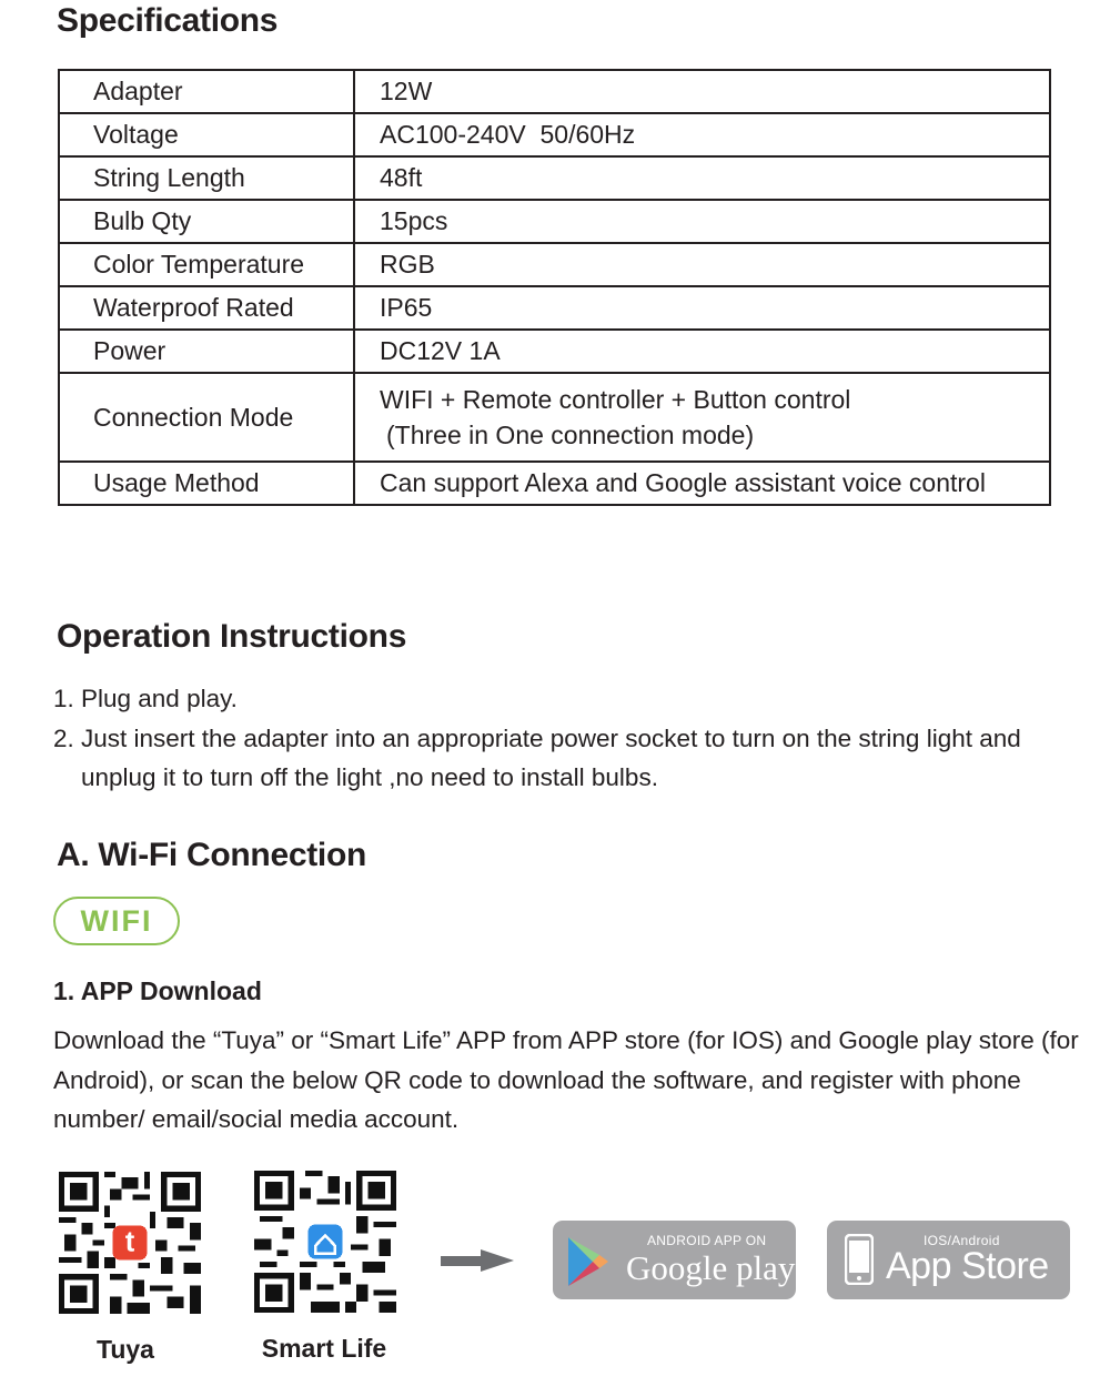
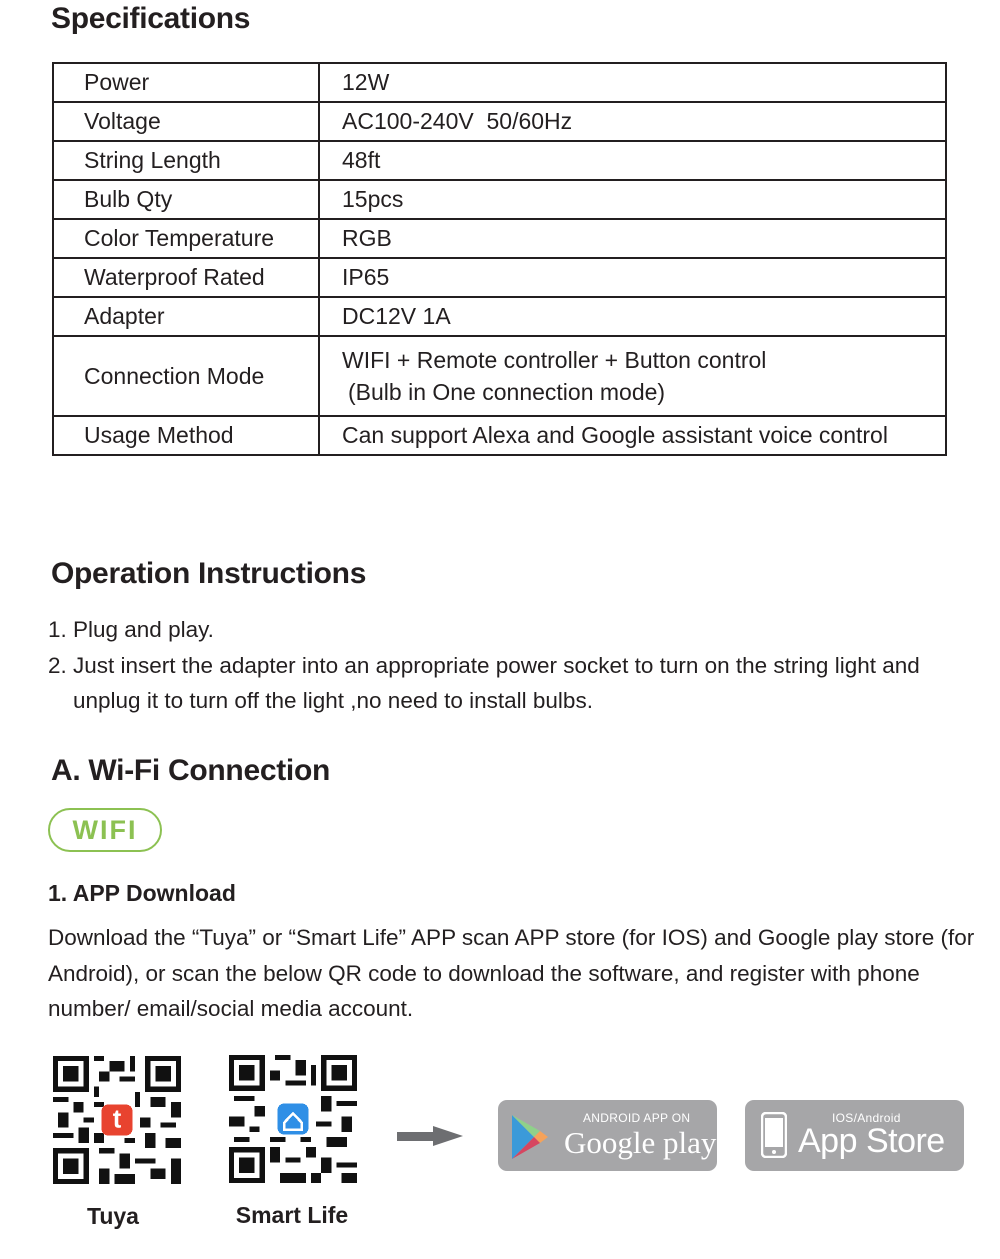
  Specifications
- Adapter	12W
+ Power	12W
  Voltage	AC100-240V 50/60Hz
  String Length	48ft
  Bulb Qty	15pcs
  Color Temperature	RGB
  Waterproof Rated	IP65
- Power	DC12V 1A
+ Adapter	DC12V 1A
- Connection Mode	WIFI + Remote controller + Button control (Three in One connection mode)
+ Connection Mode	WIFI + Remote controller + Button control (Bulb in One connection mode)
  Usage Method	Can support Alexa and Google assistant voice control
  Operation Instructions
  1.
  Plug and play.
  2.
  Just insert the adapter into an appropriate power socket to turn on the string light and unplug it to turn off the light ,no need to install bulbs.
  A. Wi-Fi Connection
  WIFI
  1. APP Download
- Download the “Tuya” or “Smart Life” APP from APP store (for IOS) and Google play store (for Android), or scan the below QR code to download the software, and register with phone number/ email/social media account.
+ Download the “Tuya” or “Smart Life” APP scan APP store (for IOS) and Google play store (for Android), or scan the below QR code to download the software, and register with phone number/ email/social media account.
  t
  Tuya
  Smart Life
  ANDROID APP ON
  Google play
  IOS/Android
  App Store
